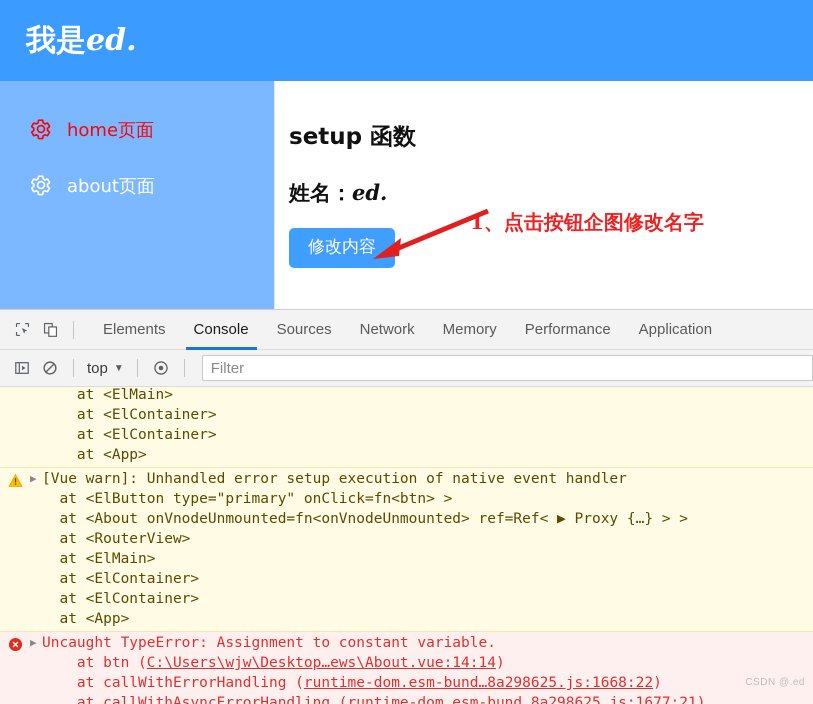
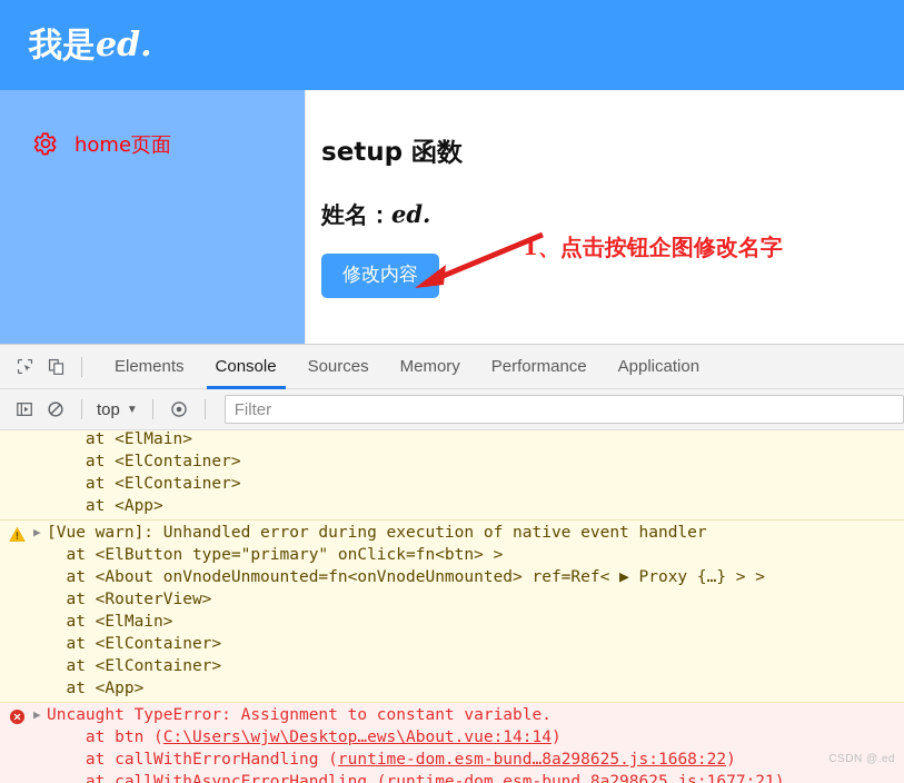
  我是ed.
  home页面
- about页面
  setup 函数
  姓名：ed.
  修改内容
  1、点击按钮企图修改名字
  Elements
  Console
  Sources
- Network
  Memory
  Performance
  Application
  top
  ▼
  Filter
  at <ElMain>
  at <ElContainer>
  at <ElContainer>
  at <App>
  ▶
- [Vue warn]: Unhandled error setup execution of native event handler
+ [Vue warn]: Unhandled error during execution of native event handler
  at <ElButton type="primary" onClick=fn<btn> >
  at <About onVnodeUnmounted=fn<onVnodeUnmounted> ref=Ref< ▶ Proxy {…} > >
  at <RouterView>
  at <ElMain>
  at <ElContainer>
  at <ElContainer>
  at <App>
  ▶
  Uncaught TypeError: Assignment to constant variable.
  at btn (C:\Users\wjw\Desktop…ews\About.vue:14:14)
  at callWithErrorHandling (runtime-dom.esm-bund…8a298625.js:1668:22)
  at callWithAsyncErrorHandling (runtime-dom.esm-bund…8a298625.js:1677:21)
  CSDN @.ed
